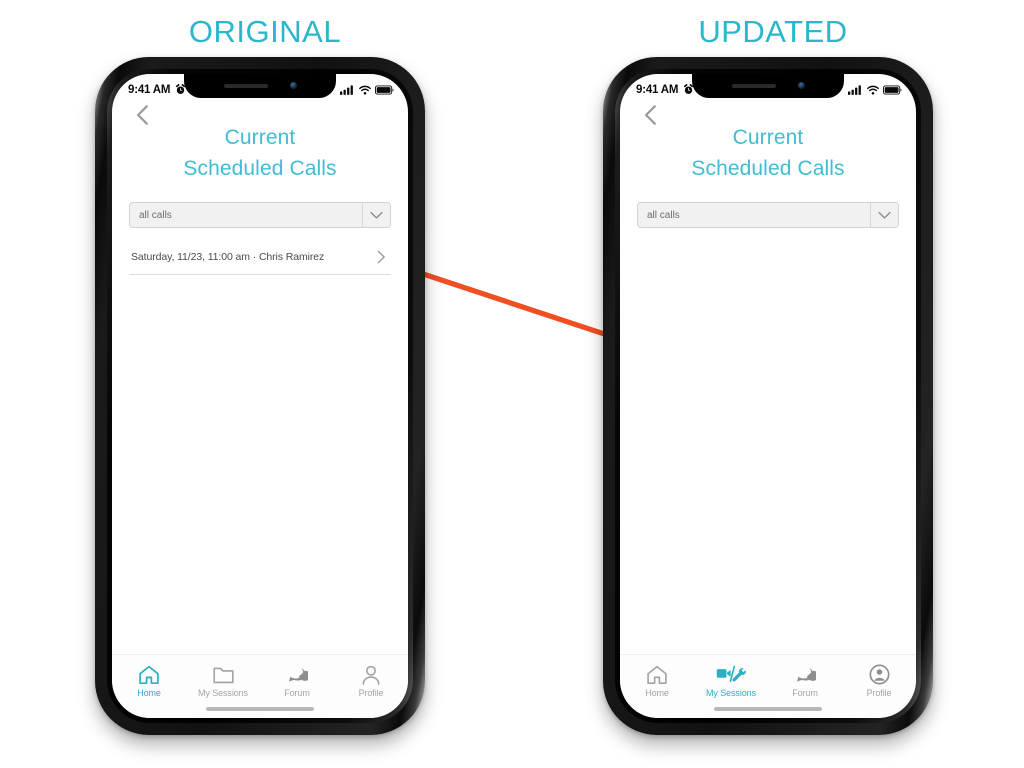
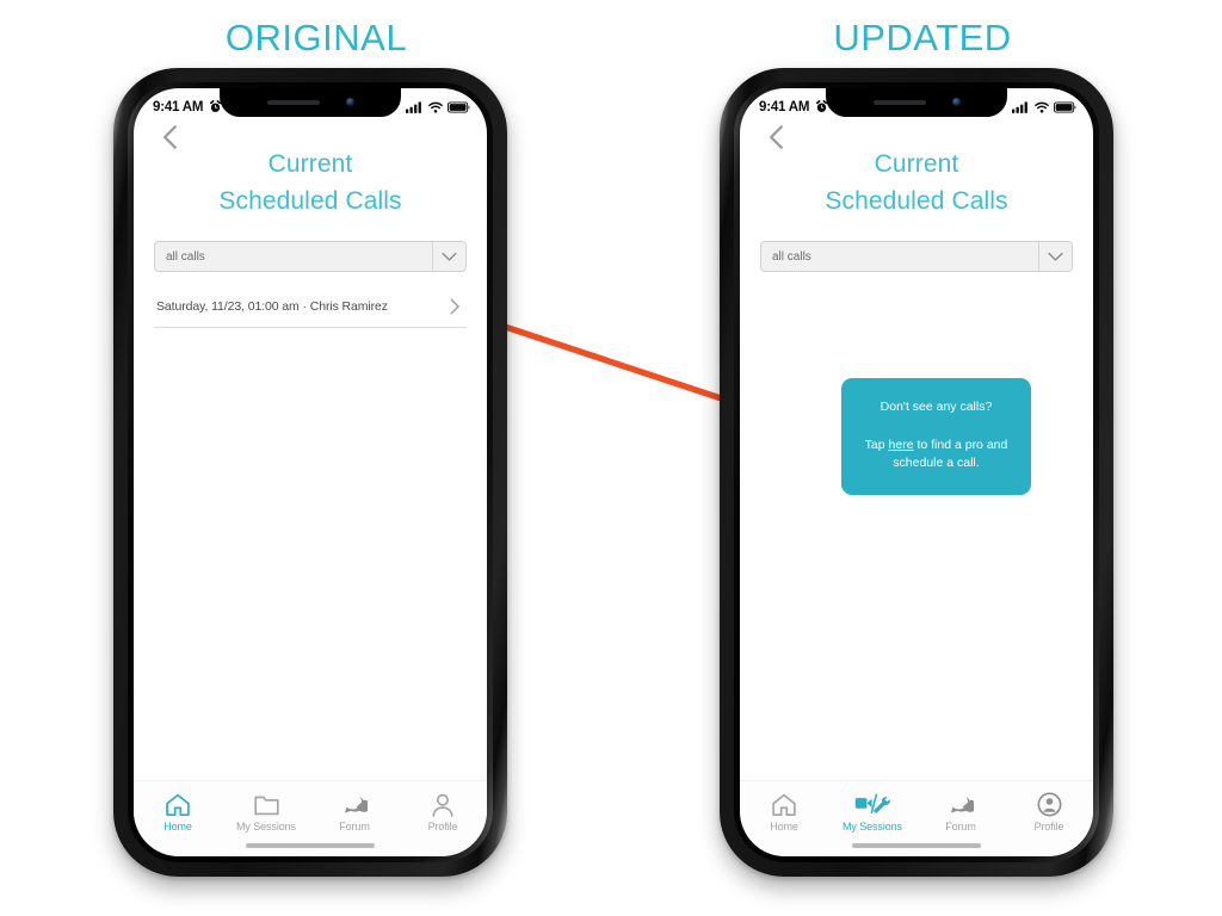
  ORIGINAL
  UPDATED
  9:41 AM
  Current
  Scheduled Calls
  all calls
- Saturday, 11/23, 11:00 am · Chris Ramirez
+ Saturday, 11/23, 01:00 am · Chris Ramirez
  Home
  My Sessions
  Forum
  Profile
  9:41 AM
  Current
  Scheduled Calls
  all calls
+ Don't see any calls?
+ Tap here to find a pro and schedule a call.
  Home
  My Sessions
  Forum
  Profile
